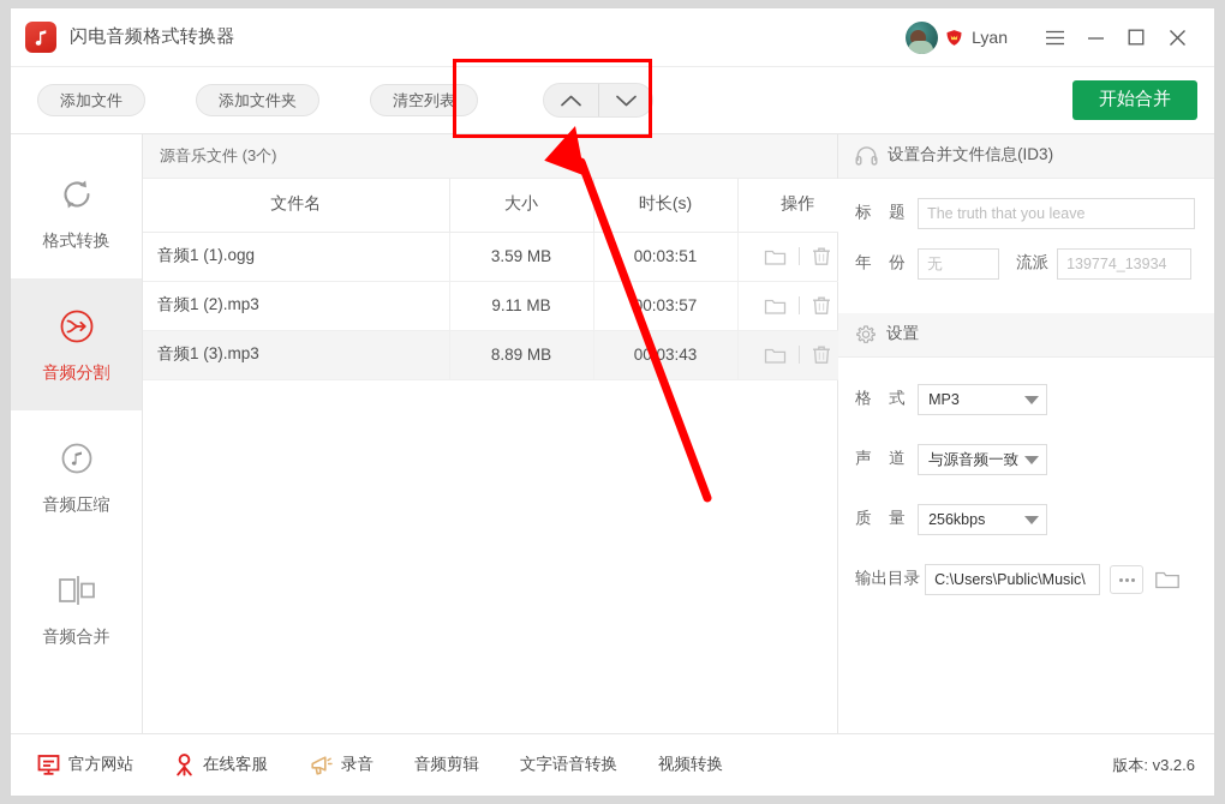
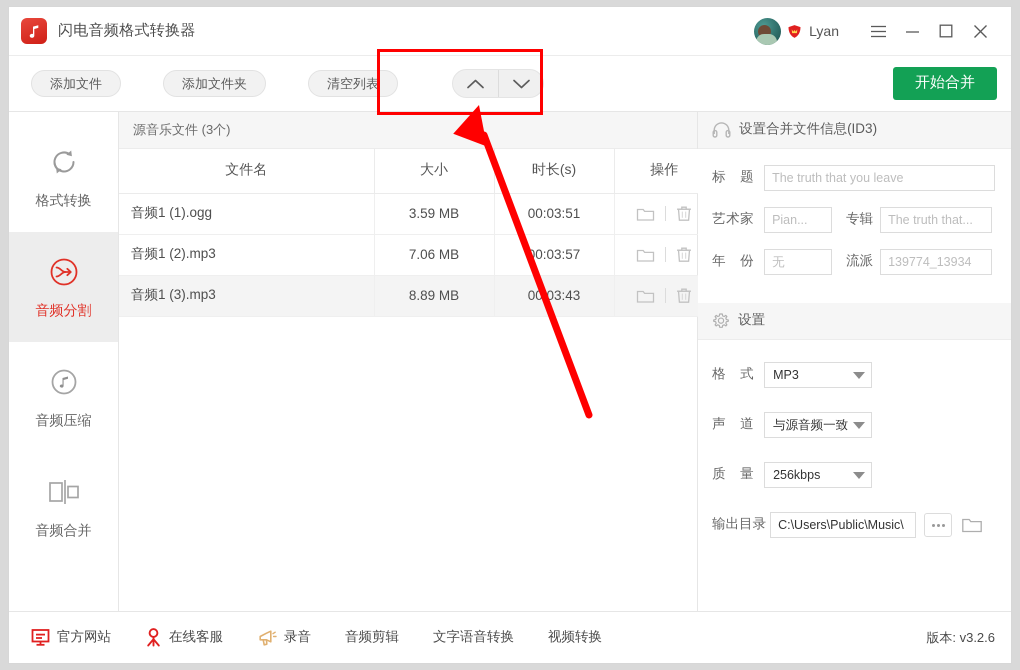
  闪电音频格式转换器
  Lyan
  添加文件
  添加文件夹
  清空列表
  开始合并
  格式转换
  音频分割
  音频压缩
  音频合并
  源音乐文件 (3个)
  文件名	大小	时长(s)	操作
  音频1 (1).ogg	3.59 MB	00:03:51
- 音频1 (2).mp3	9.11 MB	0:03:57
+ 音频1 (2).mp3	7.06 MB	0:03:57
  音频1 (3).mp3	8.89 MB	0003:43
  设置合并文件信息(ID3)
  标 题
  The truth that you leave
+ 艺术家
+ Pian...
+ 专辑
+ The truth that...
  年 份
  无
  流派
  139774_13934
  设置
  格 式
  MP3
  声 道
  与源音频一致
  质 量
  256kbps
  输出目录
  C:\Users\Public\Music\
  官方网站
  在线客服
  录音
  音频剪辑
  文字语音转换
  视频转换
  版本: v3.2.6
